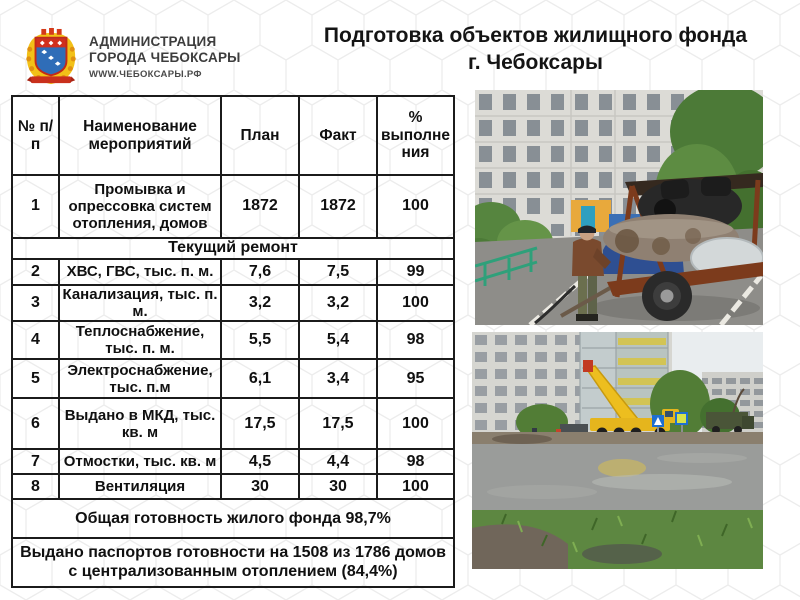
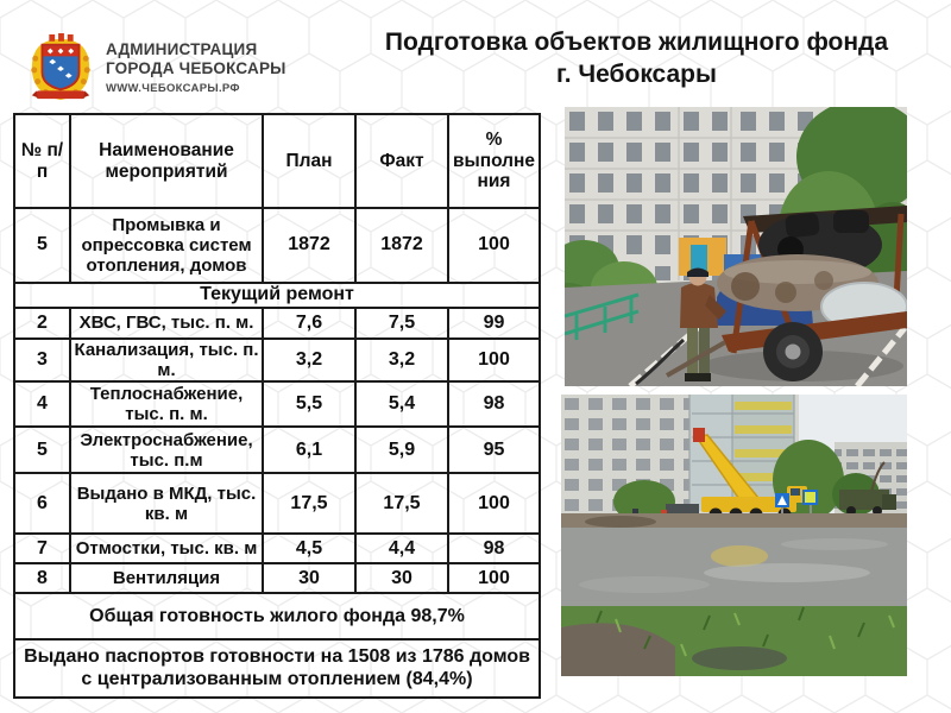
  АДМИНИСТРАЦИЯ
  ГОРОДА ЧЕБОКСАРЫ
  WWW.ЧЕБОКСАРЫ.РФ
  Подготовка объектов жилищного фонда
  г. Чебоксары
  № п/п	Наименование мероприятий	План	Факт	% выполнения
- 1	Промывка и опрессовка систем отопления, домов	1872	1872	100
+ 5	Промывка и опрессовка систем отопления, домов	1872	1872	100
  Текущий ремонт
  2	ХВС, ГВС, тыс. п. м.	7,6	7,5	99
  3	Канализация, тыс. п. м.	3,2	3,2	100
  4	Теплоснабжение, тыс. п. м.	5,5	5,4	98
- 5	Электроснабжение, тыс. п.м	6,1	3,4	95
+ 5	Электроснабжение, тыс. п.м	6,1	5,9	95
  6	Выдано в МКД, тыс. кв. м	17,5	17,5	100
  7	Отмостки, тыс. кв. м	4,5	4,4	98
  8	Вентиляция	30	30	100
  Общая готовность жилого фонда 98,7%
  Выдано паспортов готовности на 1508 из 1786 домов с централизованным отоплением (84,4%)
